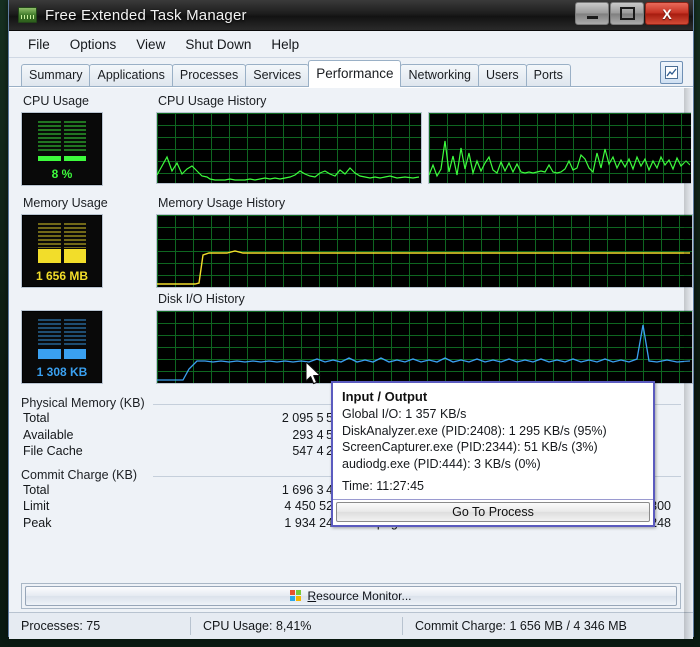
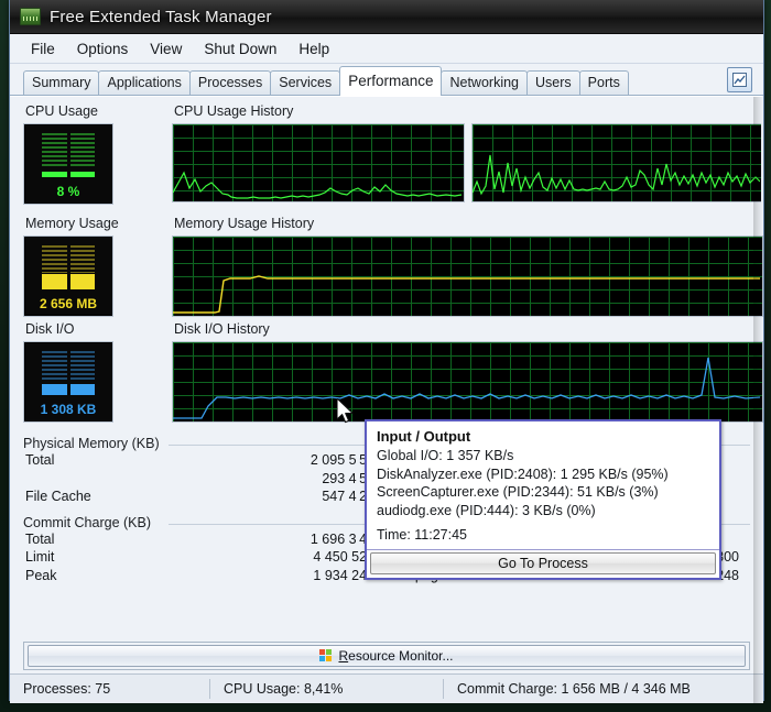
  Free Extended Task Manager
- X
  File
  Options
  View
  Shut Down
  Help
  Summary
  Applications
  Processes
  Services
  Performance
  Networking
  Users
  Ports
  CPU Usage
  CPU Usage History
  8 %
  Memory Usage
  Memory Usage History
- 1 656 MB
+ 2 656 MB
+ Disk I/O
  Disk I/O History
  1 308 KB
  Physical Memory (KB)
  Total
  2 095 5 5
- Available
  293 4 5
  File Cache
  547 4 2
  Commit Charge (KB)
  Total
  1 696 3 4
  Limit
  4 450 52
  Peak
  1 934 24
  Resource Monitor...
  Processes: 75
  CPU Usage: 8,41%
  Commit Charge: 1 656 MB / 4 346 MB
  Input / Output
  Global I/O: 1 357 KB/s
  DiskAnalyzer.exe (PID:2408): 1 295 KB/s (95%)
  ScreenCapturer.exe (PID:2344): 51 KB/s (3%)
  audiodg.exe (PID:444): 3 KB/s (0%)
  Time: 11:27:45
  Go To Process
